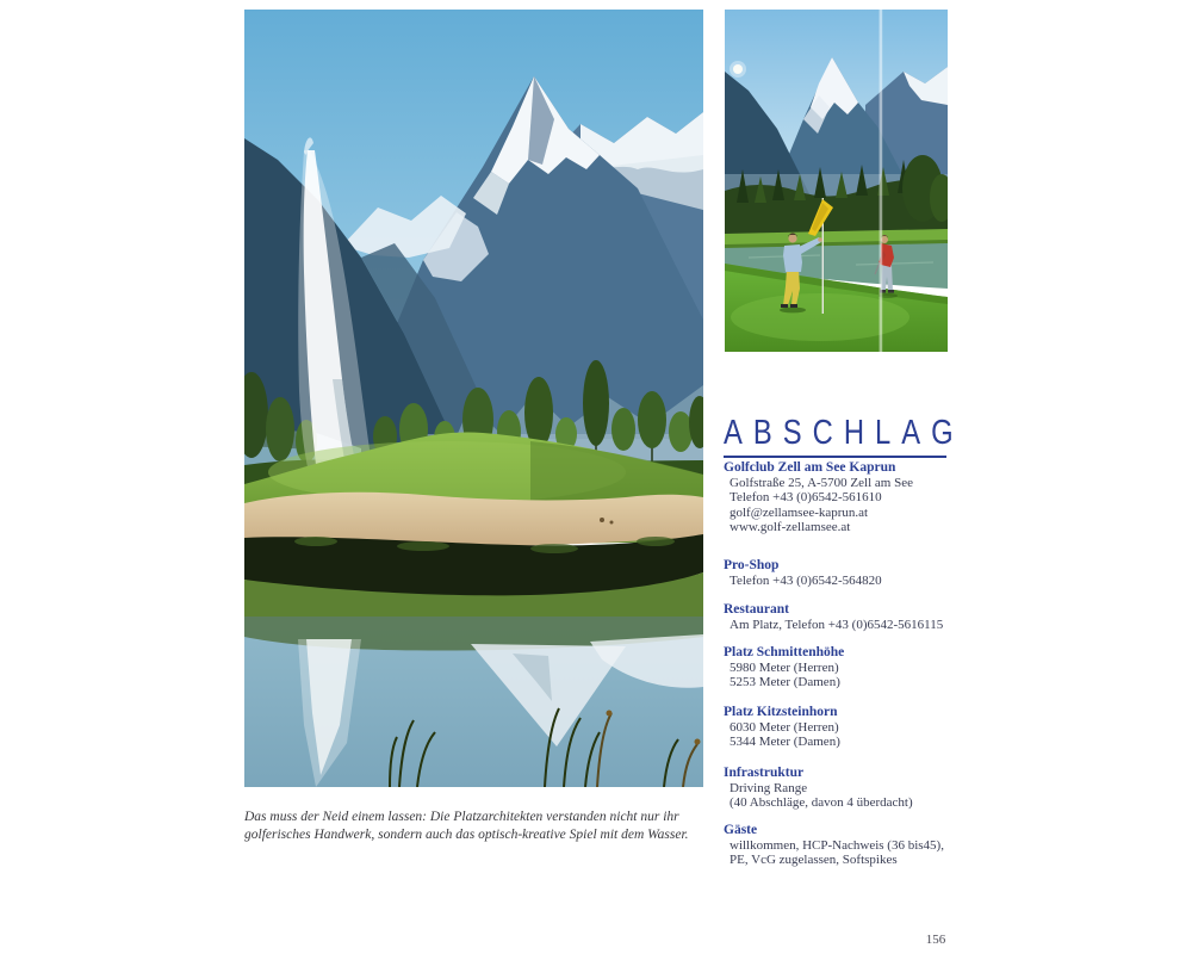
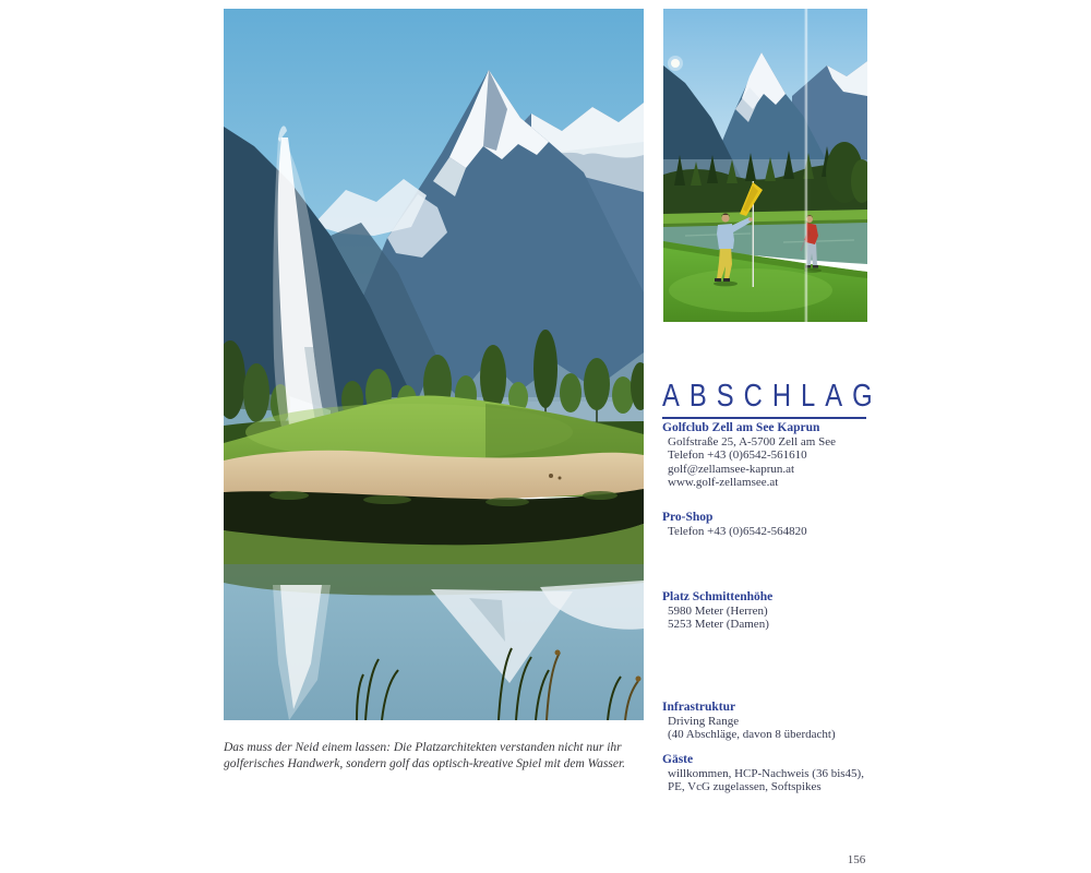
  ABSCHLAG
  Golfclub Zell am See Kaprun
  Golfstraße 25, A-5700 Zell am See
  Telefon +43 (0)6542-561610
  golf@zellamsee-kaprun.at
  www.golf-zellamsee.at
  Pro-Shop
  Telefon +43 (0)6542-564820
- Restaurant
- Am Platz, Telefon +43 (0)6542-5616115
  Platz Schmittenhöhe
  5980 Meter (Herren)
  5253 Meter (Damen)
- Platz Kitzsteinhorn
- 6030 Meter (Herren)
- 5344 Meter (Damen)
  Infrastruktur
  Driving Range
- (40 Abschläge, davon 4 überdacht)
+ (40 Abschläge, davon 8 überdacht)
  Gäste
  willkommen, HCP-Nachweis (36 bis45),
  PE, VcG zugelassen, Softspikes
  Das muss der Neid einem lassen: Die Platzarchitekten verstanden nicht nur ihr
- golferisches Handwerk, sondern auch das optisch-kreative Spiel mit dem Wasser.
+ golferisches Handwerk, sondern golf das optisch-kreative Spiel mit dem Wasser.
  156
